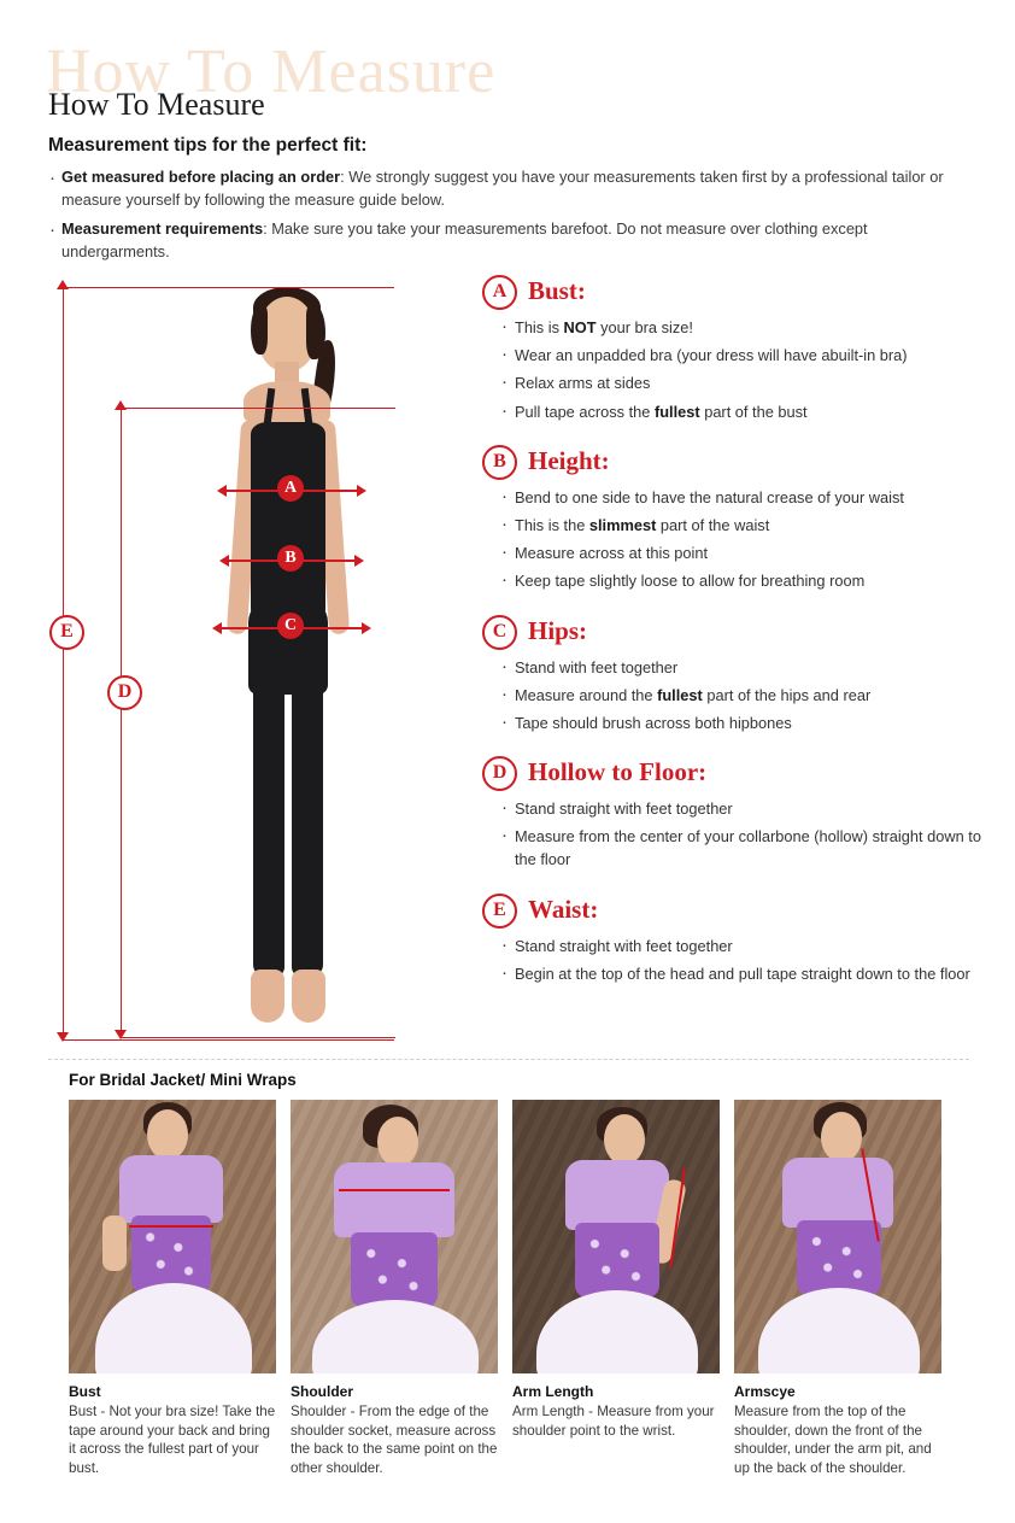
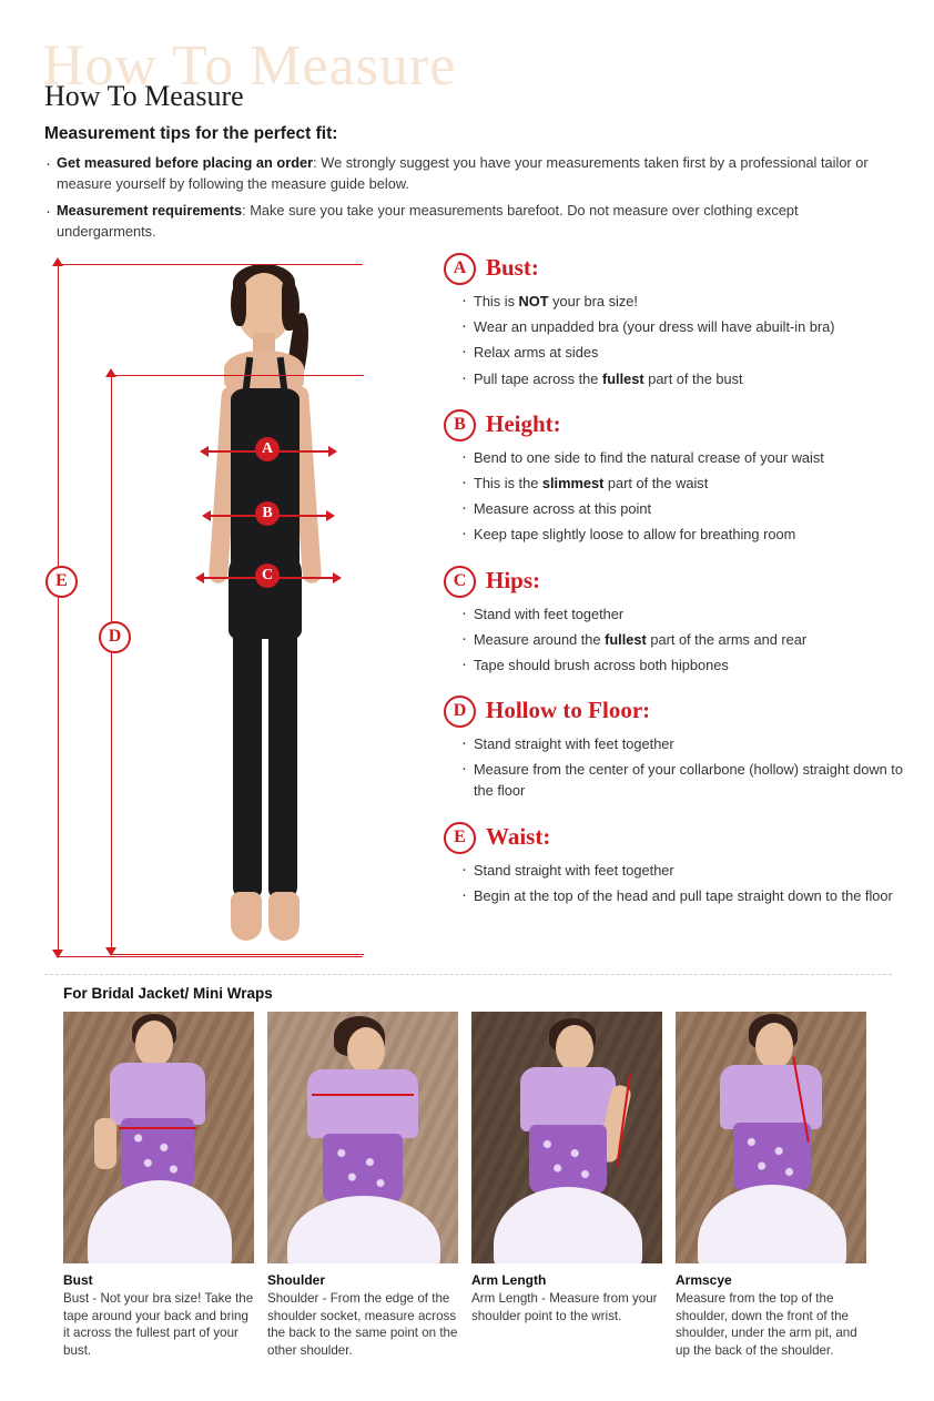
  How To Measure
  How To Measure
  Measurement tips for the perfect fit:
  Get measured before placing an order: We strongly suggest you have your measurements taken first by a professional tailor or measure yourself by following the measure guide below.
  Measurement requirements: Make sure you take your measurements barefoot. Do not measure over clothing except undergarments.
  E
  D
  A
  B
  C
  A
  Bust:
  This is NOT your bra size!
  Wear an unpadded bra (your dress will have abuilt-in bra)
  Relax arms at sides
  Pull tape across the fullest part of the bust
  B
  Height:
- Bend to one side to have the natural crease of your waist
+ Bend to one side to find the natural crease of your waist
  This is the slimmest part of the waist
  Measure across at this point
  Keep tape slightly loose to allow for breathing room
  C
  Hips:
  Stand with feet together
- Measure around the fullest part of the hips and rear
+ Measure around the fullest part of the arms and rear
  Tape should brush across both hipbones
  D
  Hollow to Floor:
  Stand straight with feet together
  Measure from the center of your collarbone (hollow) straight down to the floor
  E
  Waist:
  Stand straight with feet together
  Begin at the top of the head and pull tape straight down to the floor
  For Bridal Jacket/ Mini Wraps
  Bust
  Bust - Not your bra size! Take the tape around your back and bring it across the fullest part of your bust.
  Shoulder
  Shoulder - From the edge of the shoulder socket, measure across the back to the same point on the other shoulder.
  Arm Length
  Arm Length - Measure from your shoulder point to the wrist.
  Armscye
  Measure from the top of the shoulder, down the front of the shoulder, under the arm pit, and up the back of the shoulder.
